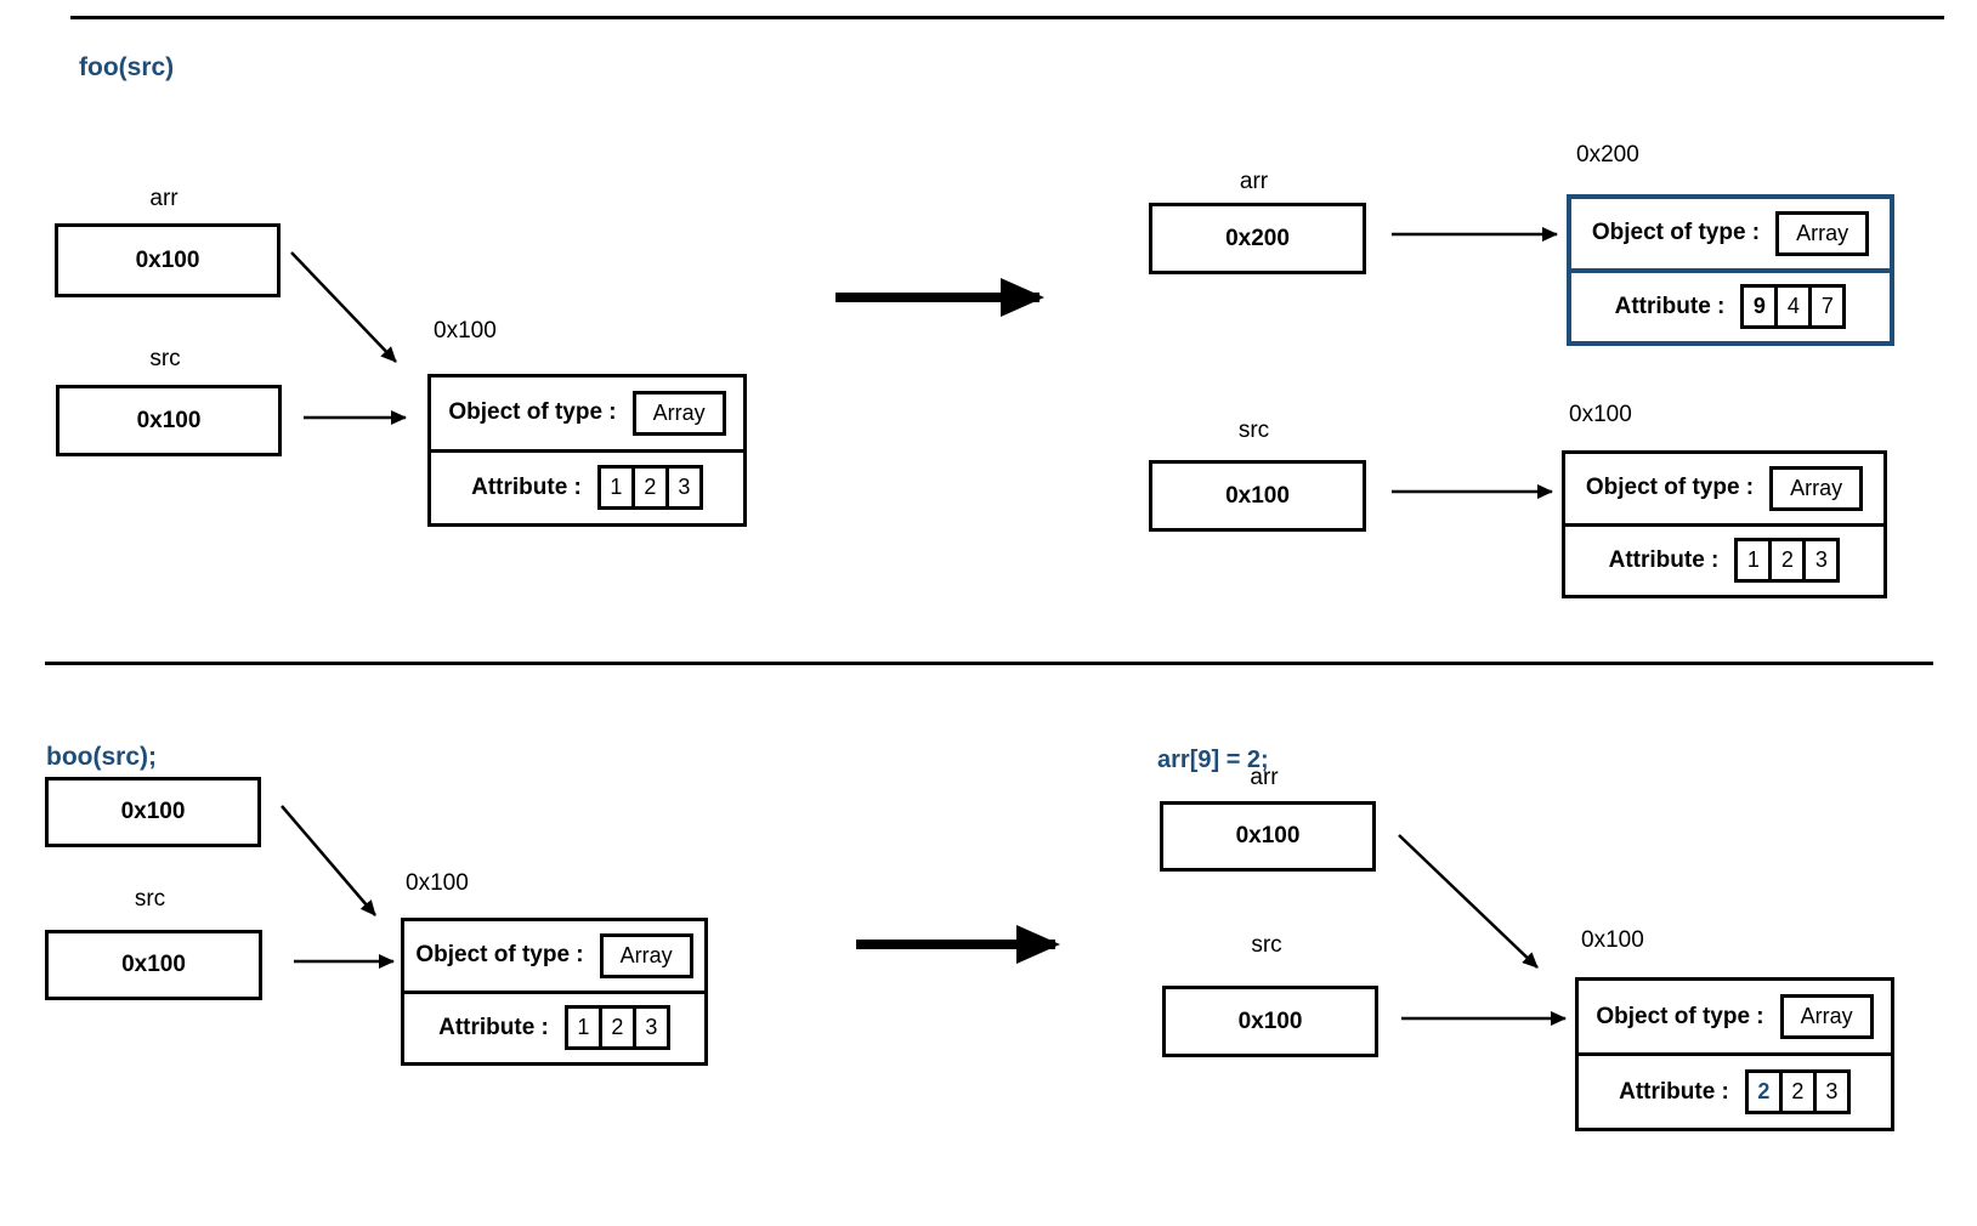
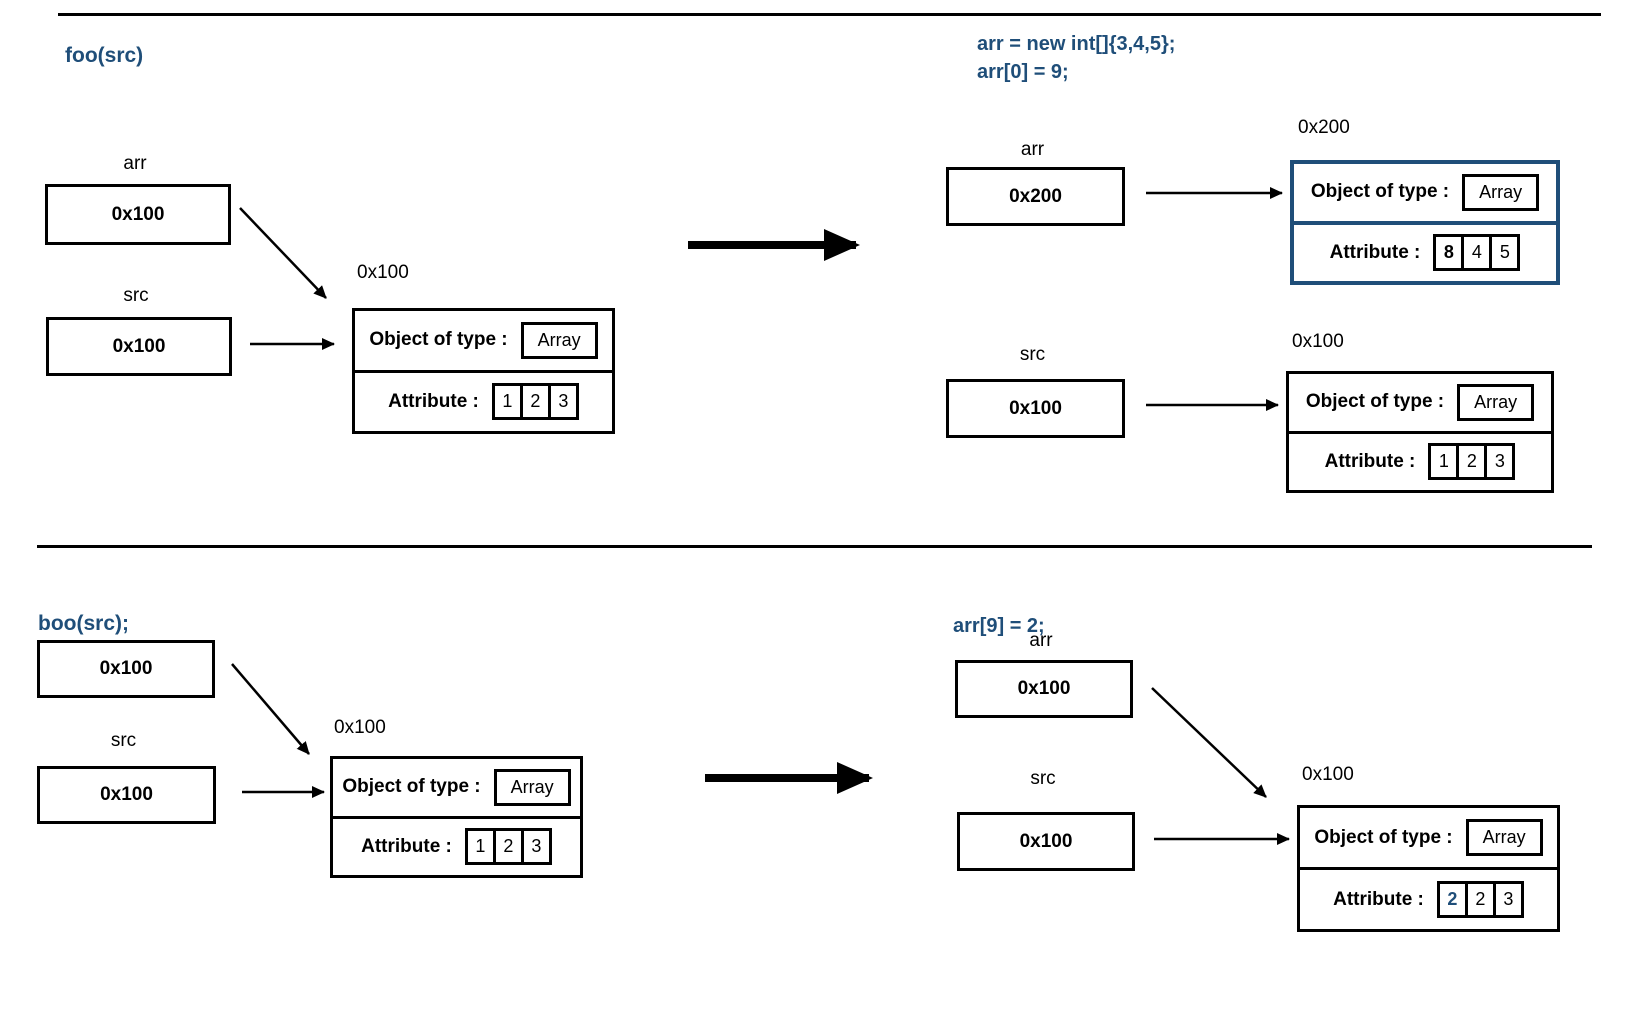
  foo(src)
+ arr = new int[]{3,4,5};
+ arr[0] = 9;
  arr
  0x100
  src
  0x100
  0x100
  Object of type :
  Array
  Attribute :
  1
  2
  3
  arr
  0x200
  src
  0x100
  0x200
  Object of type :
  Array
  Attribute :
- 9
+ 8
  4
- 7
+ 5
  0x100
  Object of type :
  Array
  Attribute :
  1
  2
  3
  boo(src);
  arr[9] = 2;
  0x100
  src
  0x100
  0x100
  Object of type :
  Array
  Attribute :
  1
  2
  3
  arr
  0x100
  src
  0x100
  0x100
  Object of type :
  Array
  Attribute :
  2
  2
  3
